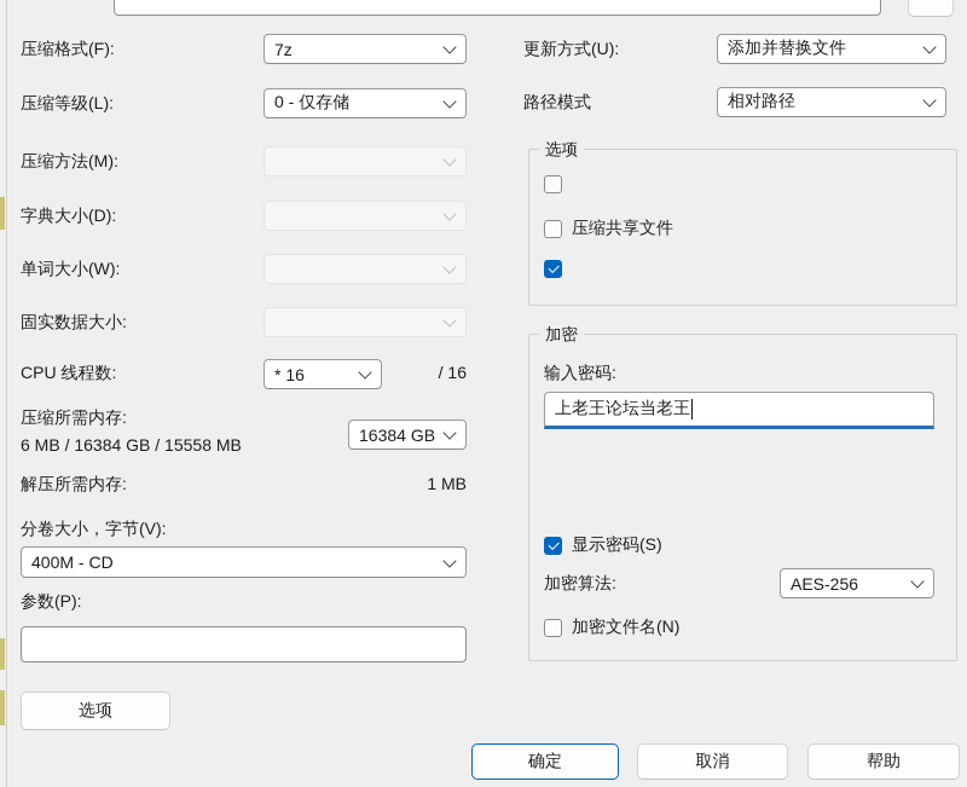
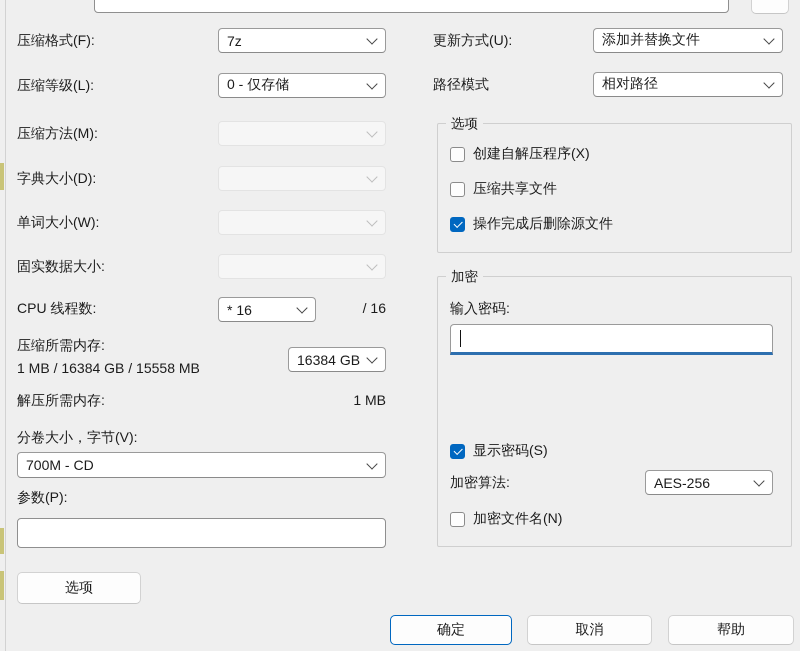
  压缩格式(F):
  压缩等级(L):
  压缩方法(M):
  字典大小(D):
  单词大小(W):
  固实数据大小:
  7z
  0 - 仅存储
  CPU 线程数:
  * 16
  / 16
  压缩所需内存:
- 6 MB / 16384 GB / 15558 MB
+ 1 MB / 16384 GB / 15558 MB
  16384 GB
  解压所需内存:
  1 MB
  分卷大小，字节(V):
- 400M - CD
+ 700M - CD
  参数(P):
  选项
  更新方式(U):
  添加并替换文件
  路径模式
  相对路径
  选项
+ 创建自解压程序(X)
  压缩共享文件
+ 操作完成后删除源文件
  加密
  输入密码:
- 上老王论坛当老王
  显示密码(S)
  加密算法:
  AES-256
  加密文件名(N)
  确定
  取消
  帮助
